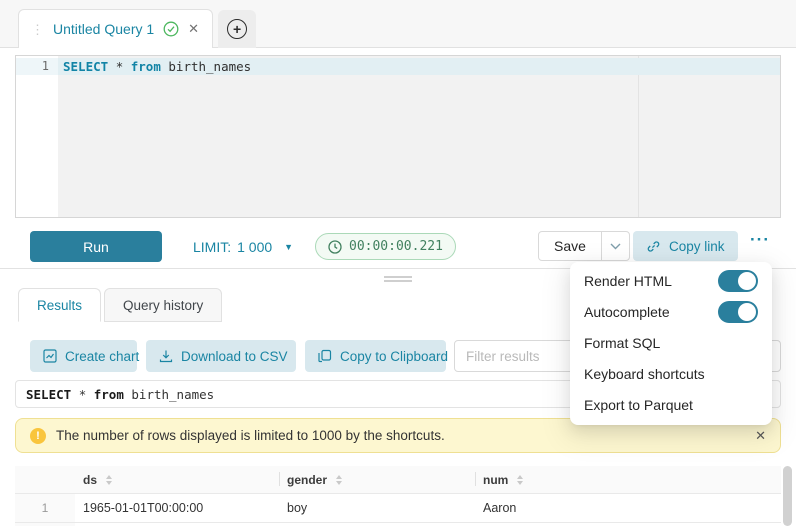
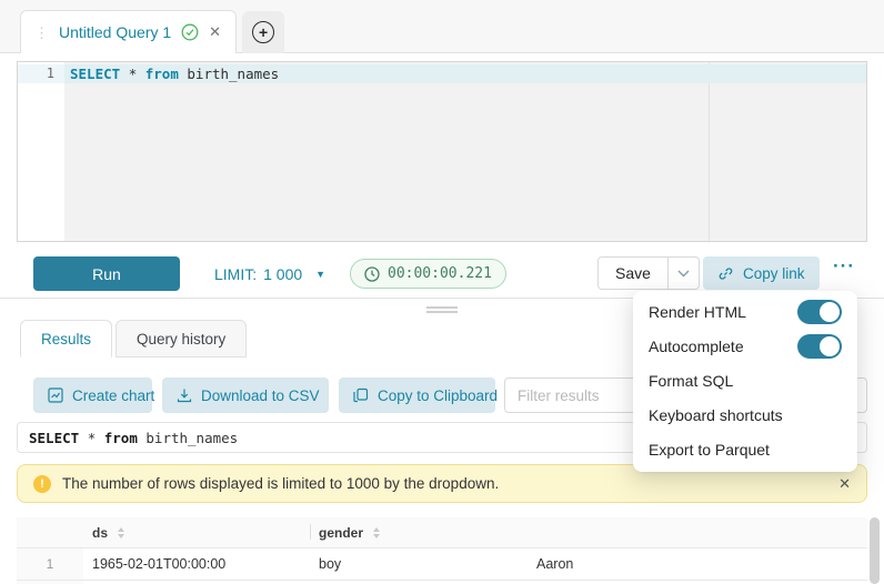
  ⋮
  Untitled Query 1
  ✕
  +
  1
  SELECT * from birth_names
  Run
  LIMIT:
  1 000
  ▼
  00:00:00.221
  Save
  Copy link
  ···
  Results
  Query history
  Create chart
  Download to CSV
  Copy to Clipboard
  Filter results
  SELECT
  *
  from
  birth_names
  !
- The number of rows displayed is limited to 1000 by the shortcuts.
+ The number of rows displayed is limited to 1000 by the dropdown.
  ✕
  ds
  gender
- num
  1
- 1965-01-01T00:00:00
+ 1965-02-01T00:00:00
  boy
  Aaron
  Render HTML
  Autocomplete
  Format SQL
  Keyboard shortcuts
  Export to Parquet
